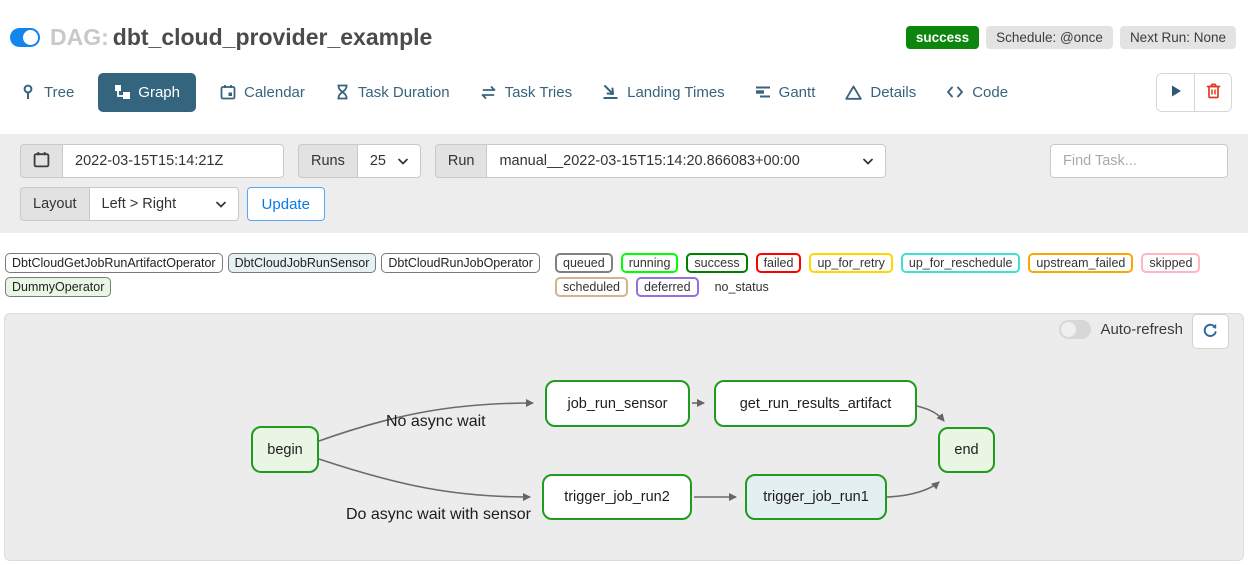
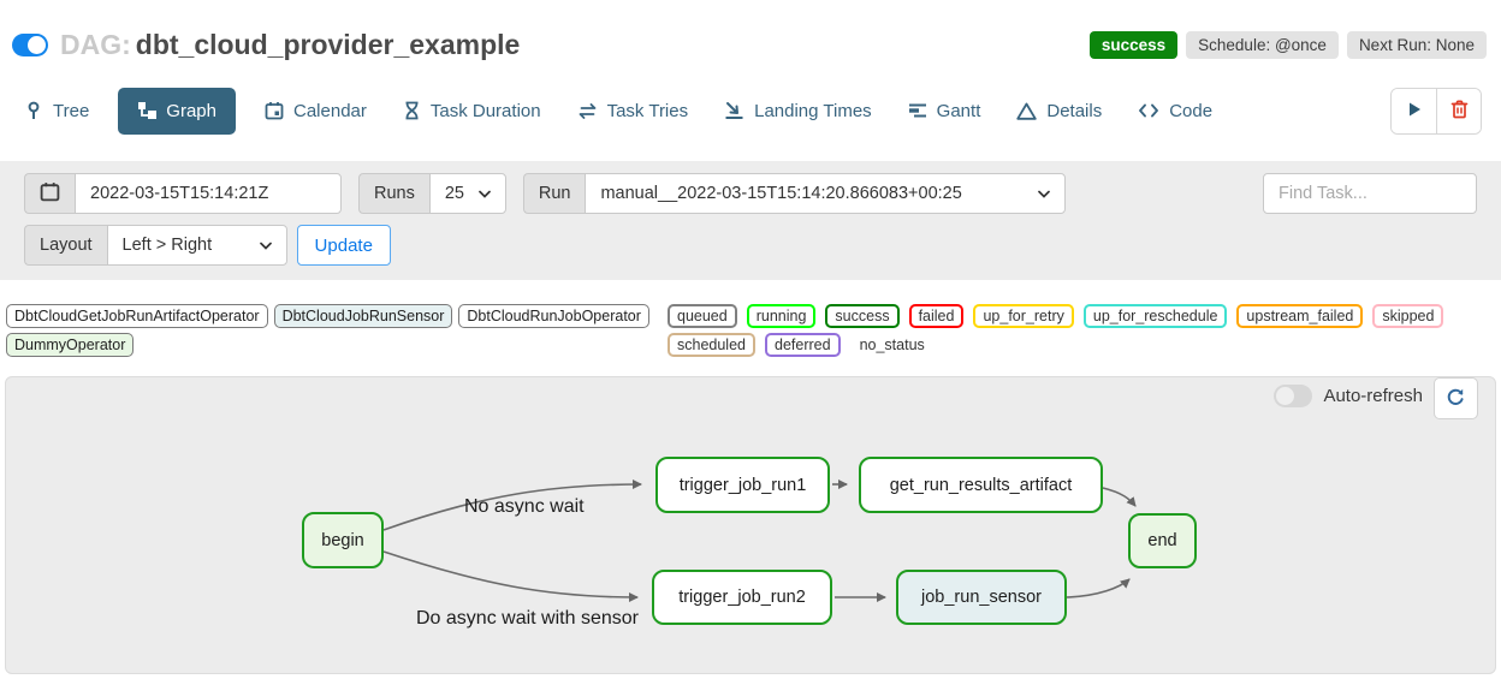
  DAG: dbt_cloud_provider_example
  success
  Schedule: @once
  Next Run: None
  Tree
  Graph
  Calendar
  Task Duration
  Task Tries
  Landing Times
  Gantt
  Details
  Code
  2022-03-15T15:14:21Z
  Runs
  25
  Run
- manual__2022-03-15T15:14:20.866083+00:00
+ manual__2022-03-15T15:14:20.866083+00:25
  Find Task...
  Layout
  Left > Right
  Update
  DbtCloudGetJobRunArtifactOperator
  DbtCloudJobRunSensor
  DbtCloudRunJobOperator
  DummyOperator
  queued
  running
  success
  failed
  up_for_retry
  up_for_reschedule
  upstream_failed
  skipped
  scheduled
  deferred
  no_status
  Auto-refresh
  begin
- job_run_sensor
+ trigger_job_run1
  get_run_results_artifact
  end
  trigger_job_run2
- trigger_job_run1
+ job_run_sensor
  No async wait
  Do async wait with sensor
